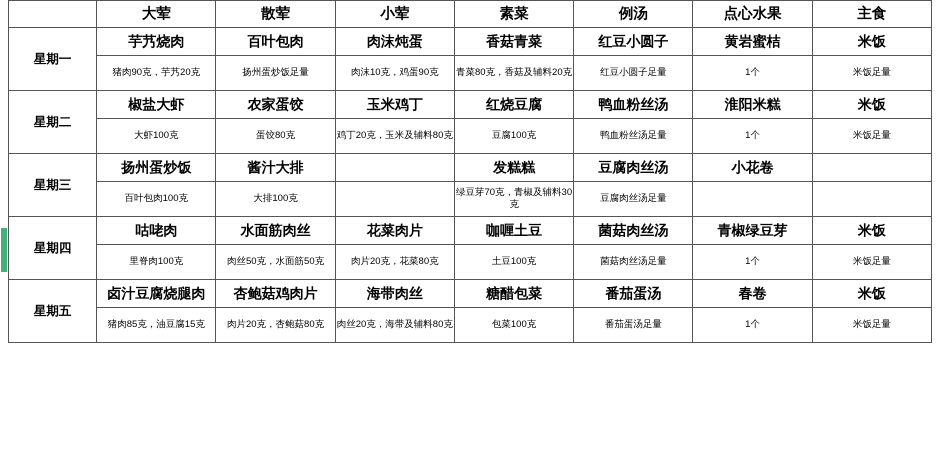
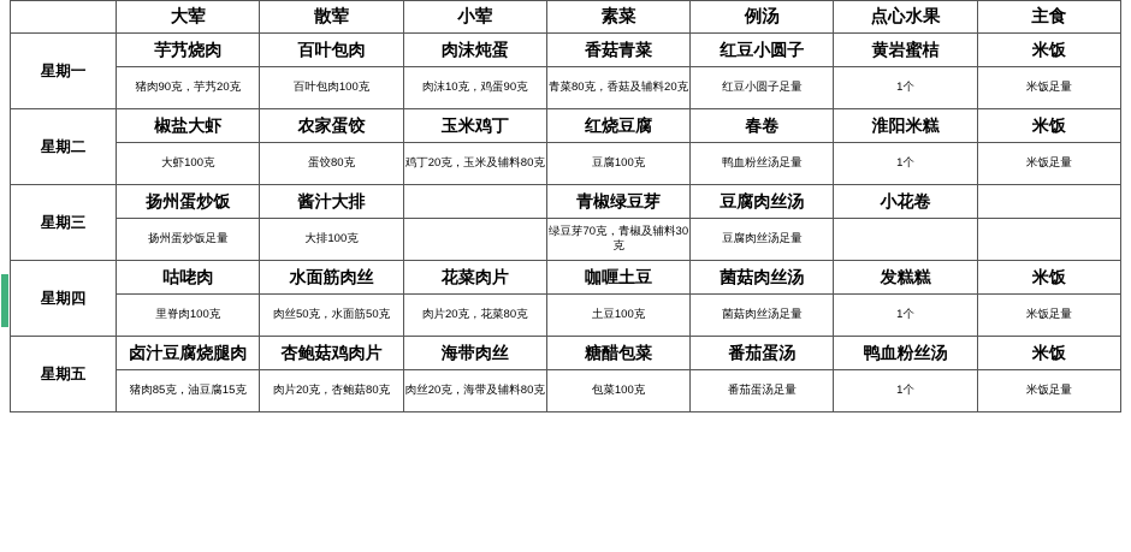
  	大荤	散荤	小荤	素菜	例汤	点心水果	主食
  星期一	芋艿烧肉	百叶包肉	肉沫炖蛋	香菇青菜	红豆小圆子	黄岩蜜桔	米饭
- 猪肉90克，芋艿20克	扬州蛋炒饭足量	肉沫10克，鸡蛋90克	青菜80克，香菇及辅料20克	红豆小圆子足量	1个	米饭足量
+ 猪肉90克，芋艿20克	百叶包肉100克	肉沫10克，鸡蛋90克	青菜80克，香菇及辅料20克	红豆小圆子足量	1个	米饭足量
- 星期二	椒盐大虾	农家蛋饺	玉米鸡丁	红烧豆腐	鸭血粉丝汤	淮阳米糕	米饭
+ 星期二	椒盐大虾	农家蛋饺	玉米鸡丁	红烧豆腐	春卷	淮阳米糕	米饭
  大虾100克	蛋饺80克	鸡丁20克，玉米及辅料80克	豆腐100克	鸭血粉丝汤足量	1个	米饭足量
- 星期三	扬州蛋炒饭	酱汁大排		发糕糕	豆腐肉丝汤	小花卷
+ 星期三	扬州蛋炒饭	酱汁大排		青椒绿豆芽	豆腐肉丝汤	小花卷
- 百叶包肉100克	大排100克		绿豆芽70克，青椒及辅料30克	豆腐肉丝汤足量
+ 扬州蛋炒饭足量	大排100克		绿豆芽70克，青椒及辅料30克	豆腐肉丝汤足量
- 星期四	咕咾肉	水面筋肉丝	花菜肉片	咖喱土豆	菌菇肉丝汤	青椒绿豆芽	米饭
+ 星期四	咕咾肉	水面筋肉丝	花菜肉片	咖喱土豆	菌菇肉丝汤	发糕糕	米饭
  里脊肉100克	肉丝50克，水面筋50克	肉片20克，花菜80克	土豆100克	菌菇肉丝汤足量	1个	米饭足量
- 星期五	卤汁豆腐烧腿肉	杏鲍菇鸡肉片	海带肉丝	糖醋包菜	番茄蛋汤	春卷	米饭
+ 星期五	卤汁豆腐烧腿肉	杏鲍菇鸡肉片	海带肉丝	糖醋包菜	番茄蛋汤	鸭血粉丝汤	米饭
  猪肉85克，油豆腐15克	肉片20克，杏鲍菇80克	肉丝20克，海带及辅料80克	包菜100克	番茄蛋汤足量	1个	米饭足量
